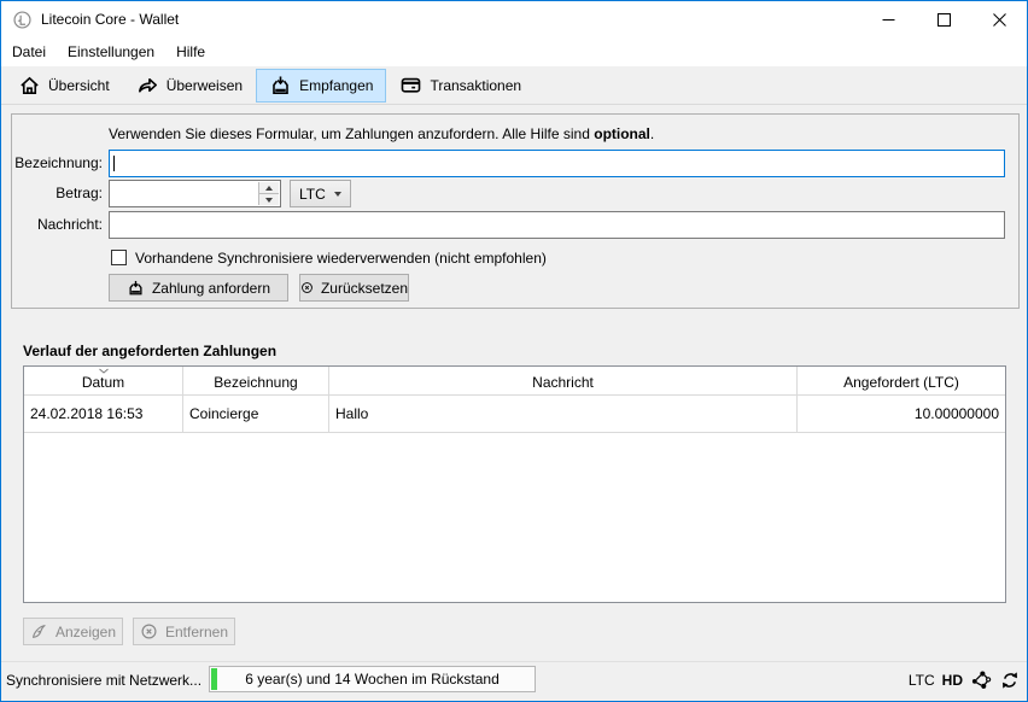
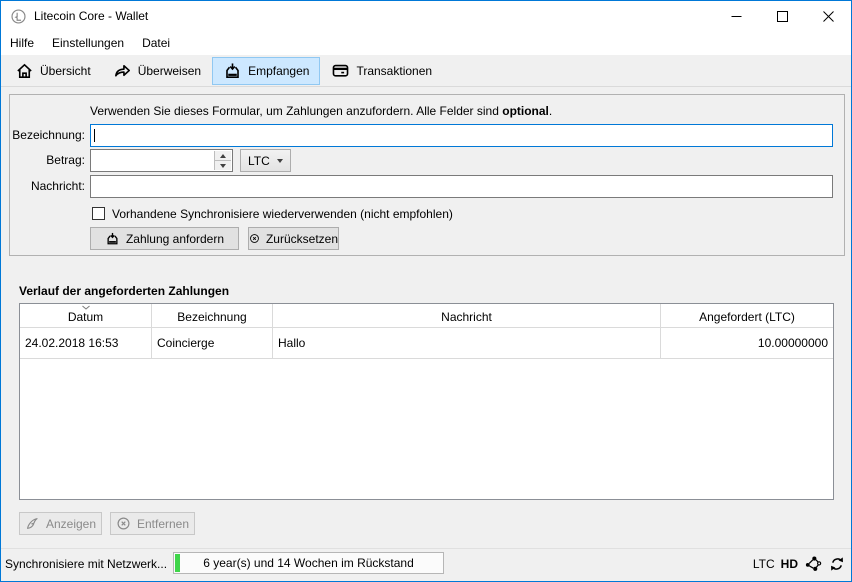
  Litecoin Core - Wallet
- Datei
+ Hilfe
  Einstellungen
- Hilfe
+ Datei
  Übersicht
  Überweisen
  Empfangen
  Transaktionen
- Verwenden Sie dieses Formular, um Zahlungen anzufordern. Alle Hilfe sind optional.
+ Verwenden Sie dieses Formular, um Zahlungen anzufordern. Alle Felder sind optional.
  Bezeichnung:
  Betrag:
  LTC
  Nachricht:
  Vorhandene Synchronisiere wiederverwenden (nicht empfohlen)
  Zahlung anfordern
  Zurücksetzen
  Verlauf der angeforderten Zahlungen
  Datum
  Bezeichnung
  Nachricht
  Angefordert (LTC)
  24.02.2018 16:53
  Coincierge
  Hallo
  10.00000000
  Anzeigen
  Entfernen
  Synchronisiere mit Netzwerk...
  6 year(s) und 14 Wochen im Rückstand
  LTC
  HD
